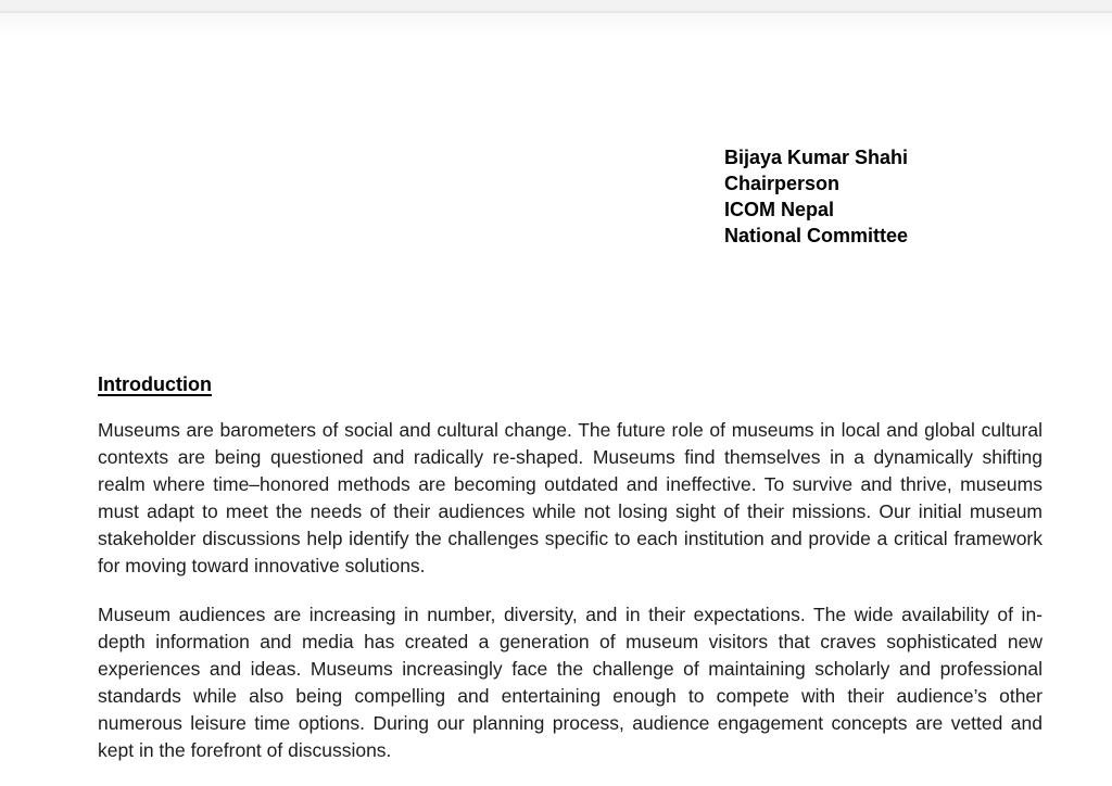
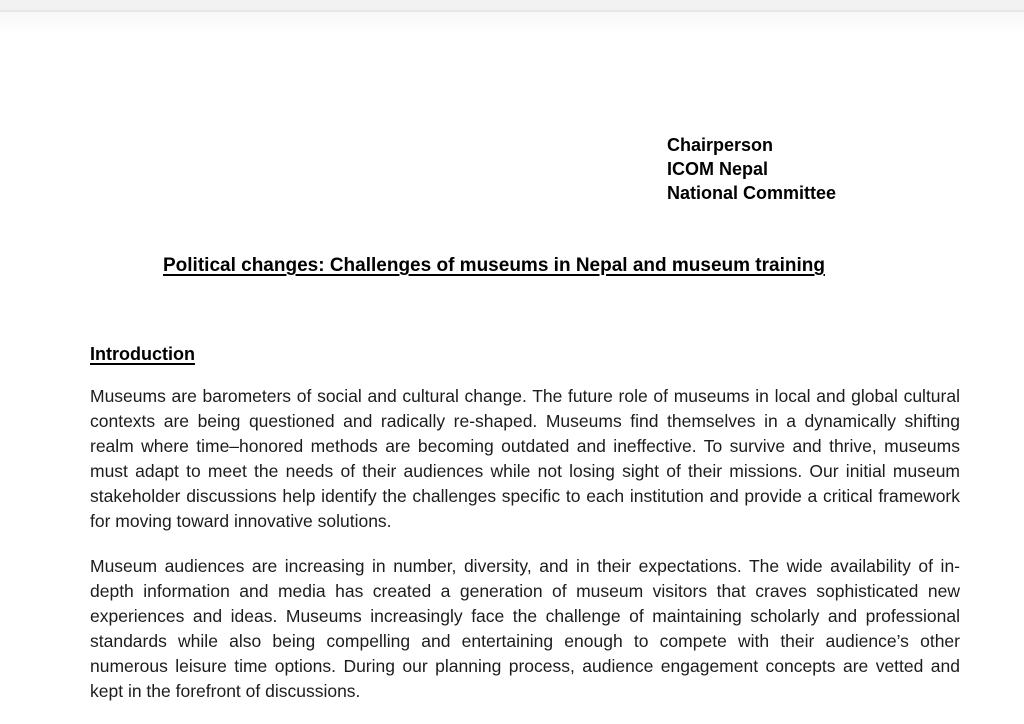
- Bijaya Kumar Shahi
  Chairperson
  ICOM Nepal
  National Committee
+ Political changes: Challenges of museums in Nepal and museum training
  Introduction
  Museums are barometers of social and cultural change. The future role of museums in local and global cultural contexts are being questioned and radically re-shaped. Museums find themselves in a dynamically shifting realm where time–honored methods are becoming outdated and ineffective. To survive and thrive, museums must adapt to meet the needs of their audiences while not losing sight of their missions. Our initial museum stakeholder discussions help identify the challenges specific to each institution and provide a critical framework for moving toward innovative solutions.
  Museum audiences are increasing in number, diversity, and in their expectations. The wide availability of in-depth information and media has created a generation of museum visitors that craves sophisticated new experiences and ideas. Museums increasingly face the challenge of maintaining scholarly and professional standards while also being compelling and entertaining enough to compete with their audience’s other numerous leisure time options. During our planning process, audience engagement concepts are vetted and kept in the forefront of discussions.
